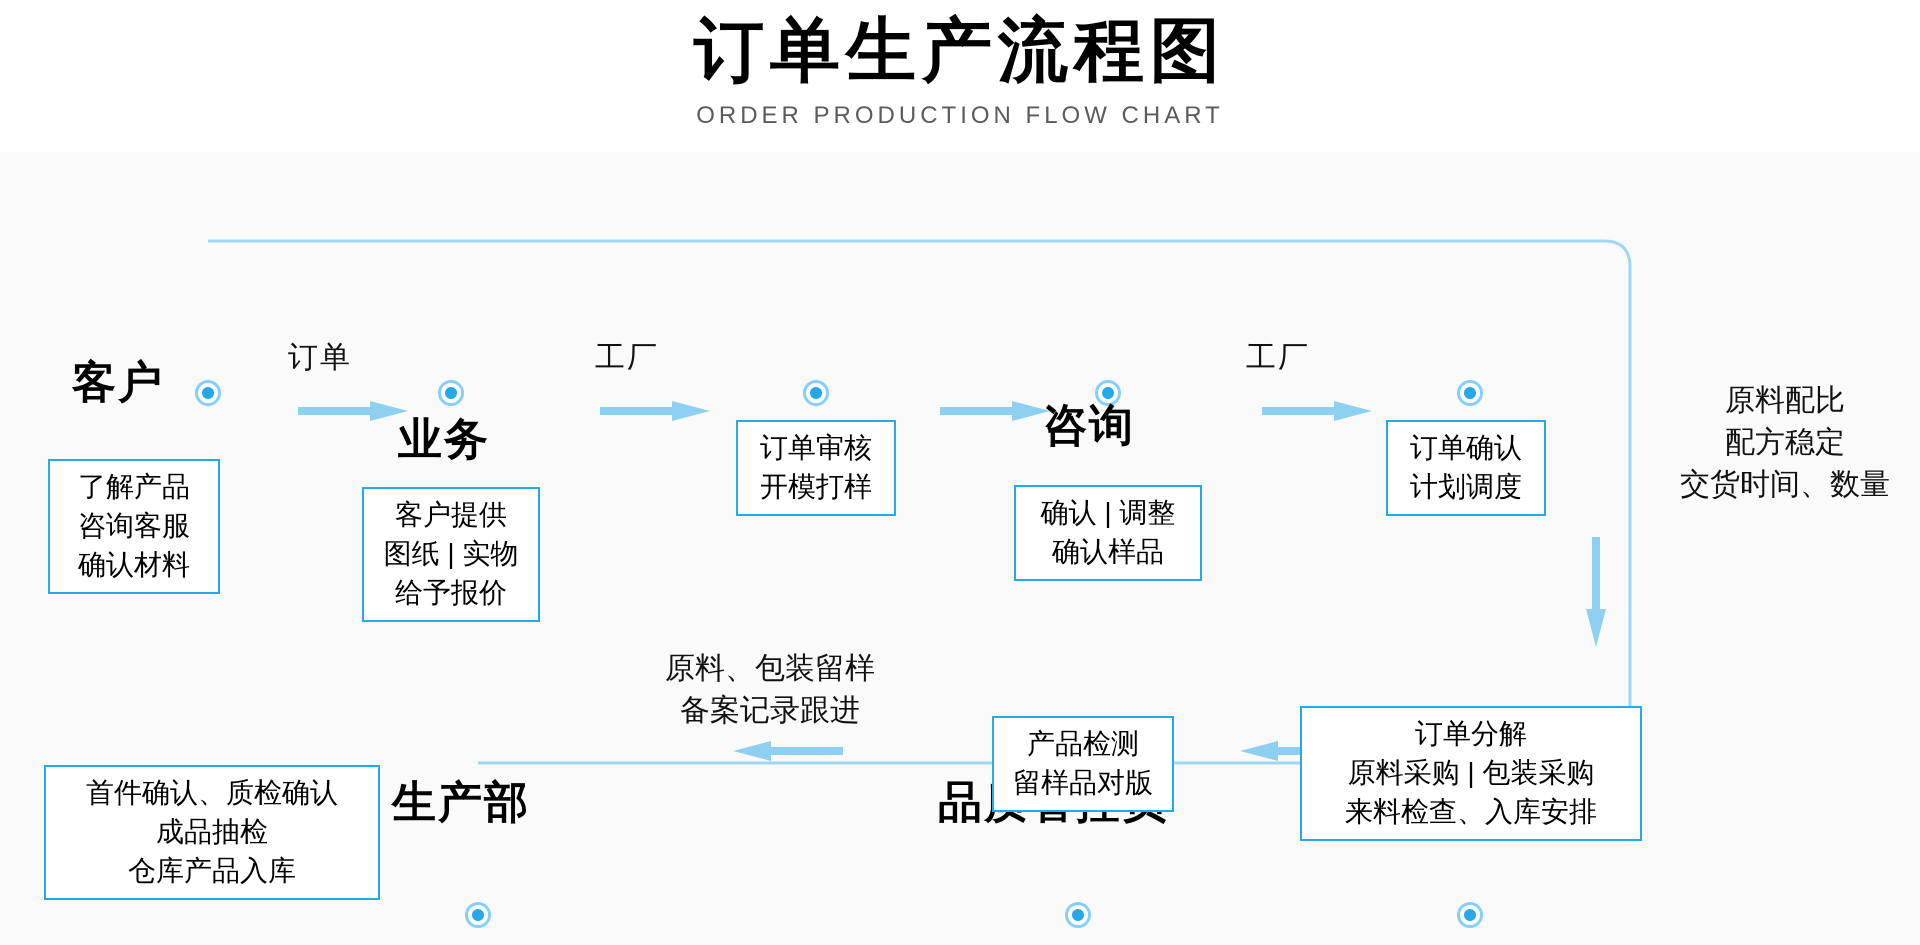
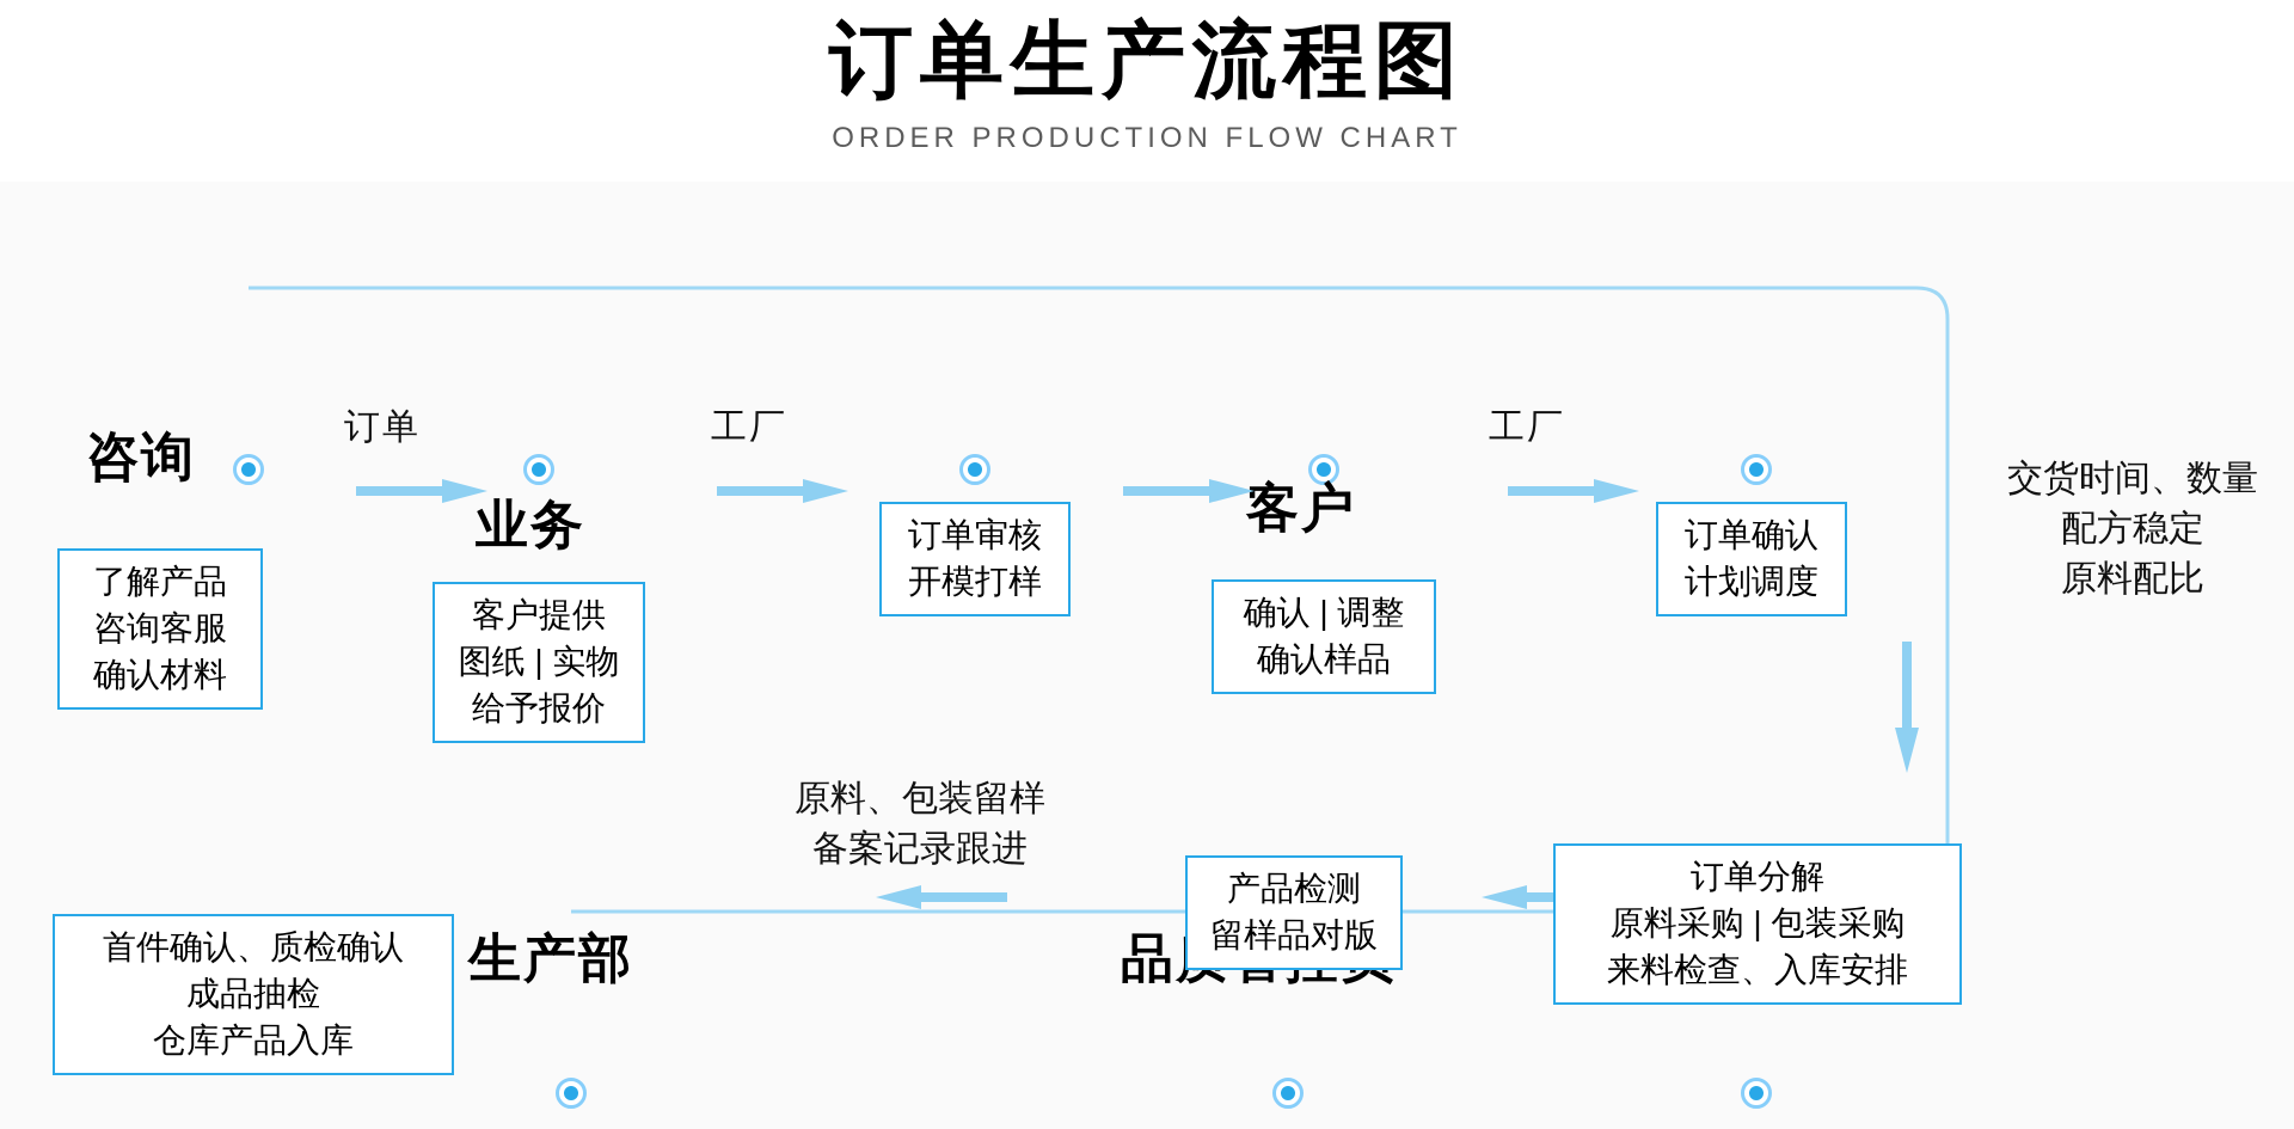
  订单生产流程图
  ORDER PRODUCTION FLOW CHART
- 客户
+ 咨询
  业务
- 咨询
+ 客户
  订单
  工厂
  工厂
  生产部
  了解产品
  咨询客服
  确认材料
  客户提供
  图纸 | 实物
  给予报价
  订单审核
  开模打样
  确认 | 调整
  确认样品
  订单确认
  计划调度
  首件确认、质检确认
  成品抽检
  仓库产品入库
  产品检测
  留样品对版
  订单分解
  原料采购 | 包装采购
  来料检查、入库安排
- 原料配比
+ 交货时间、数量
  配方稳定
- 交货时间、数量
+ 原料配比
  原料、包装留样
  备案记录跟进
